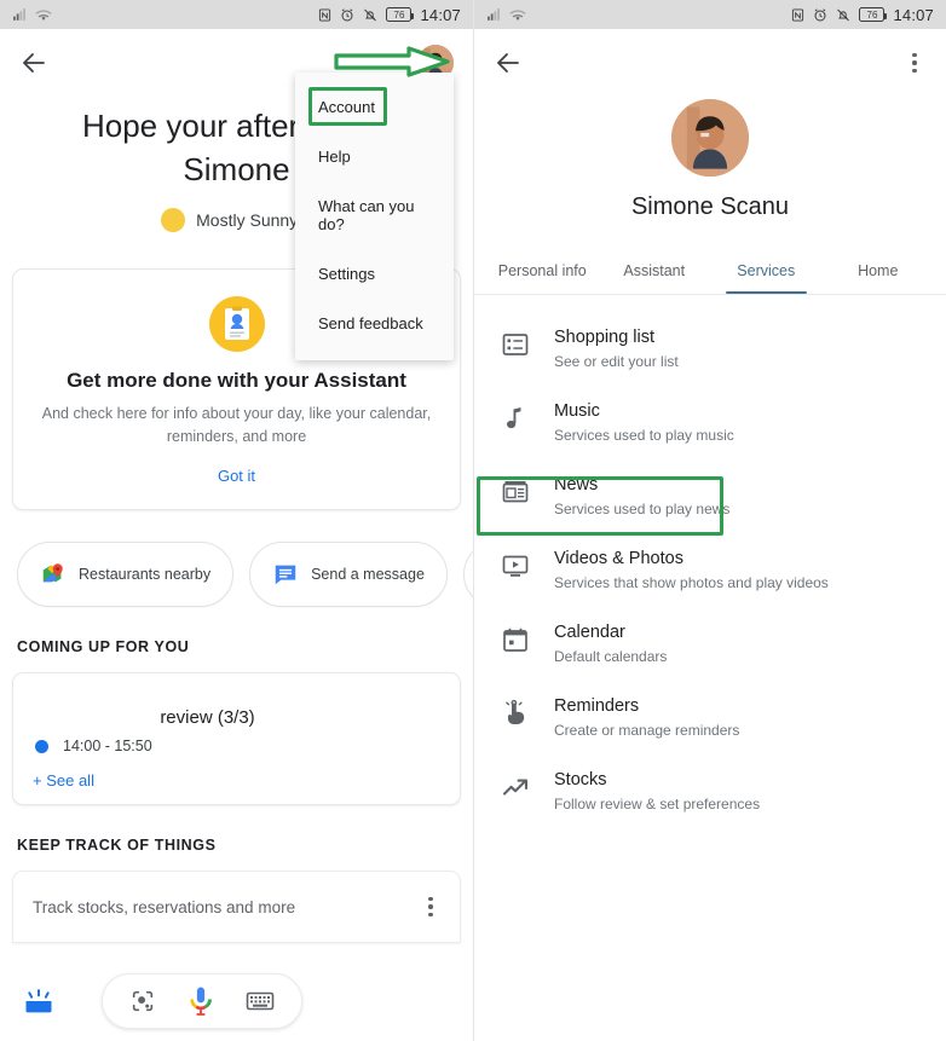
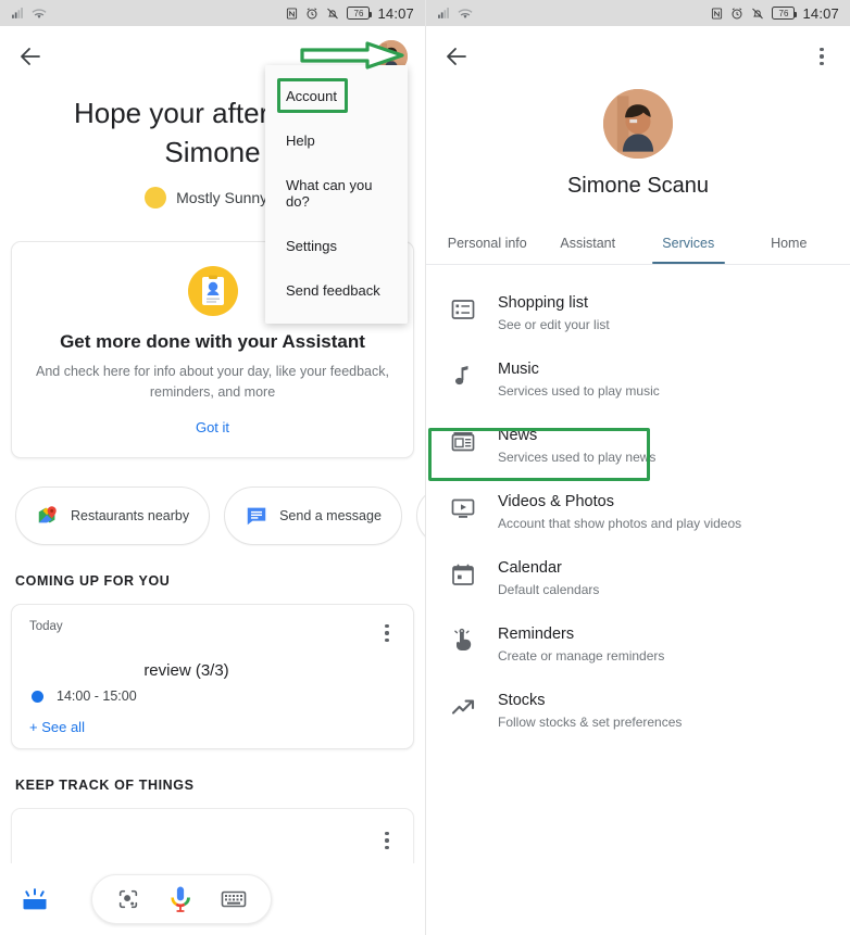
  76
  14:07
  Simone
  Mostly Sunny
  Get more done with your Assistant
- And check here for info about your day, like your calendar, reminders, and more
+ And check here for info about your day, like your feedback, reminders, and more
  Got it
  Restaurants nearby
  Send a message
  COMING UP FOR YOU
+ Today
  review (3/3)
- 14:00 - 15:50
+ 14:00 - 15:00
  + See all
  KEEP TRACK OF THINGS
- Track stocks, reservations and more
  Account
  Help
  What can you do?
  Settings
  Send feedback
  76
  14:07
  Simone Scanu
  Personal info
  Assistant
  Services
  Home
  Shopping list
  See or edit your list
  Music
  Services used to play music
  News
  Services used to play news
  Videos & Photos
- Services that show photos and play videos
+ Account that show photos and play videos
  Calendar
  Default calendars
  Reminders
  Create or manage reminders
  Stocks
- Follow review & set preferences
+ Follow stocks & set preferences
